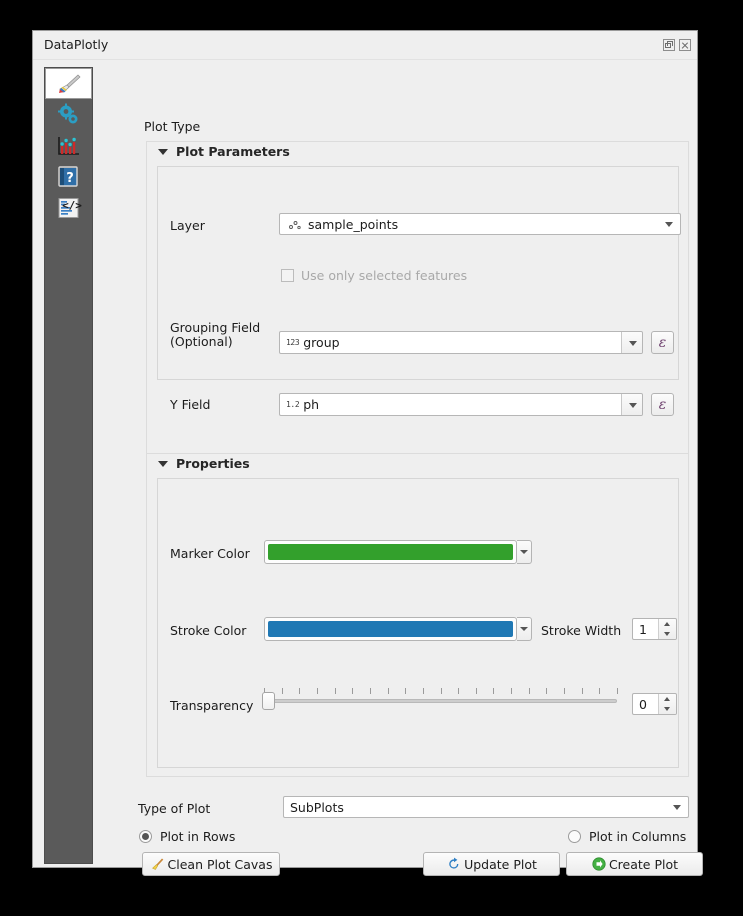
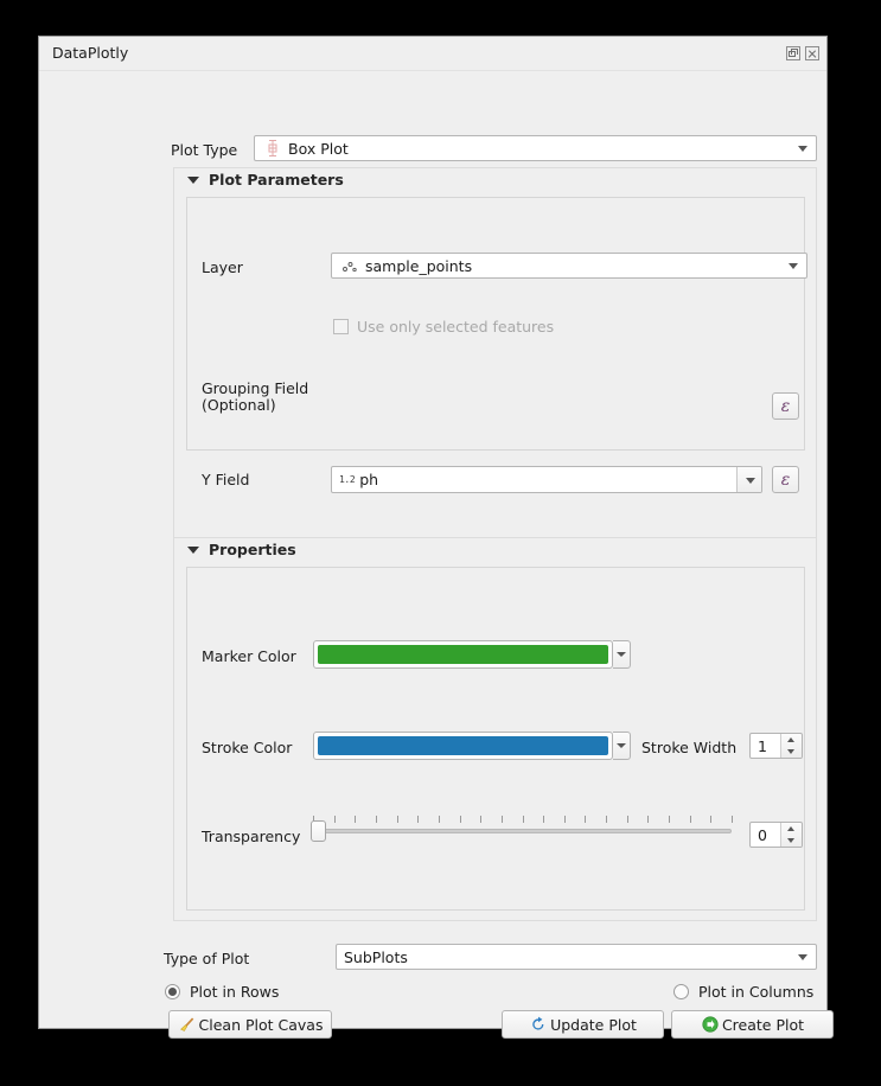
  DataPlotly
- ?
- </>
  Plot Type
+ Box Plot
  Plot Parameters
  Layer
  sample_points
  Use only selected features
  Grouping Field
  (Optional)
- 123
- group
  ε
  Y Field
  1.2
  ph
  ε
  Properties
  Marker Color
  Stroke Color
  Stroke Width
  1
  Transparency
  0
  Type of Plot
  SubPlots
  Plot in Rows
  Plot in Columns
  Clean Plot Cavas
  Update Plot
  Create Plot
